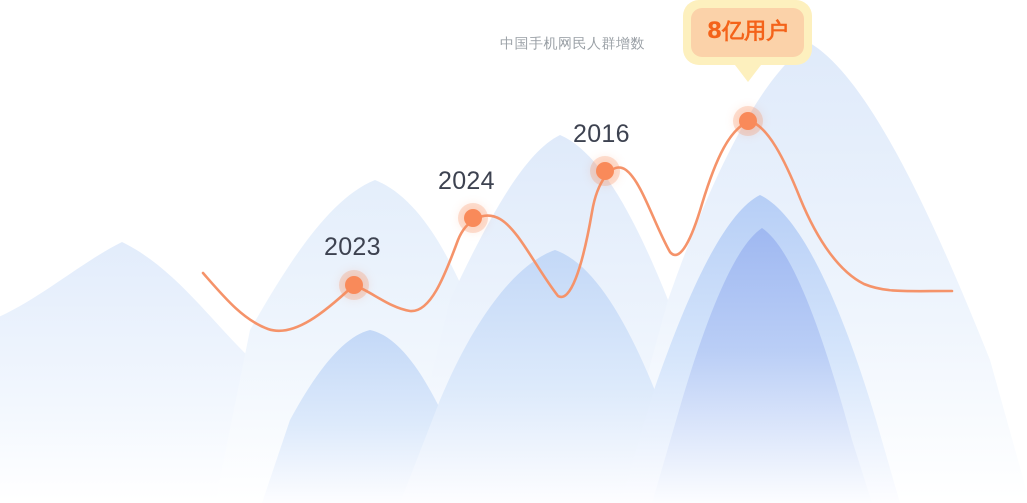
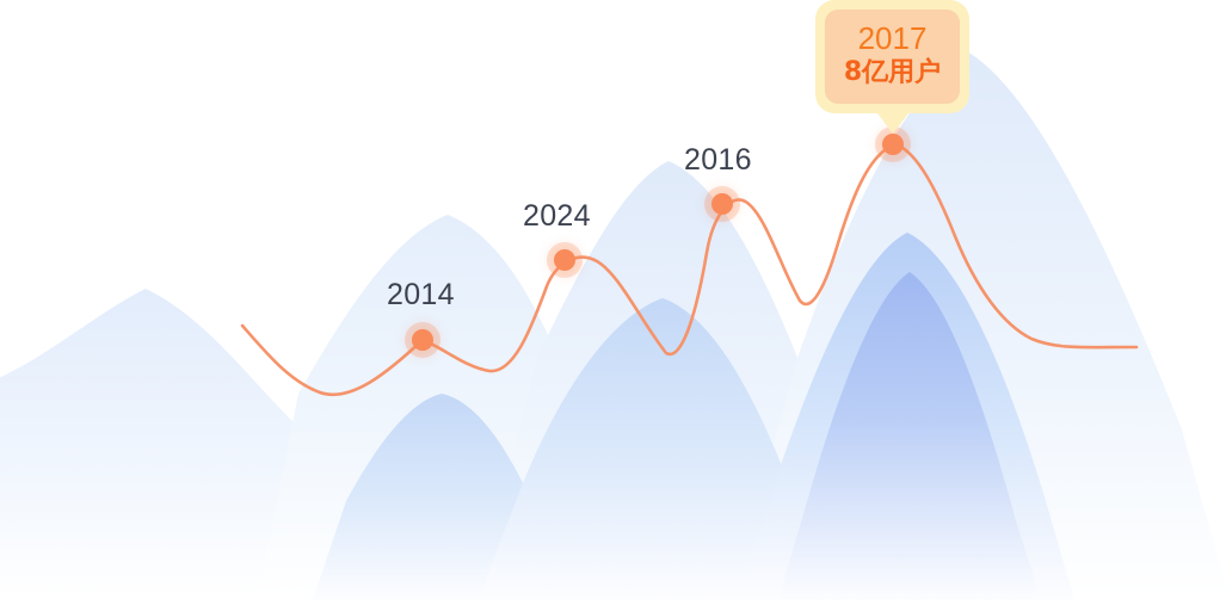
- 中国手机网民人群增数
- 2023
+ 2014
  2024
  2016
+ 2017
  8亿用户
